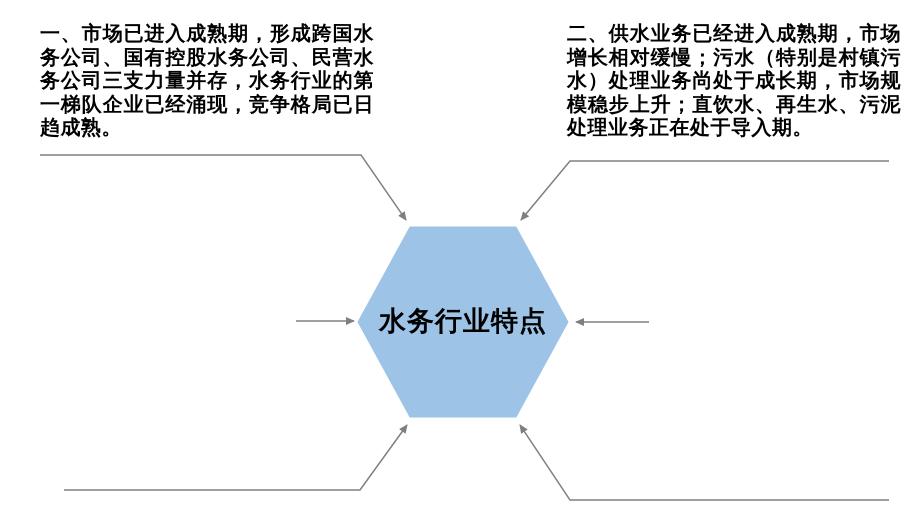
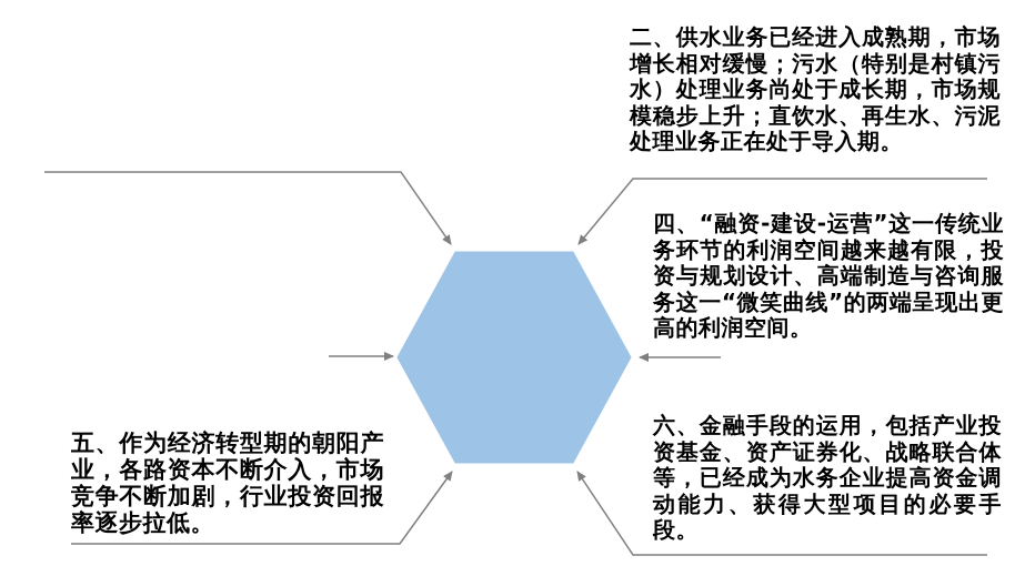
- 水务行业特点
- 一、市场已进入成熟期，形成跨国水务公司、国有控股水务公司、民营水务公司三支力量并存，水务行业的第一梯队企业已经涌现，竞争格局已日趋成熟。
  二、供水业务已经进入成熟期，市场增长相对缓慢；污水（特别是村镇污水）处理业务尚处于成长期，市场规模稳步上升；直饮水、再生水、污泥处理业务正在处于导入期。
+ 四、“融资-建设-运营”这一传统业务环节的利润空间越来越有限，投资与规划设计、高端制造与咨询服务这一“微笑曲线”的两端呈现出更高的利润空间。
+ 五、作为经济转型期的朝阳产业，各路资本不断介入，市场竞争不断加剧，行业投资回报率逐步拉低。
+ 六、金融手段的运用，包括产业投资基金、资产证券化、战略联合体等，已经成为水务企业提高资金调动能力、获得大型项目的必要手段。
